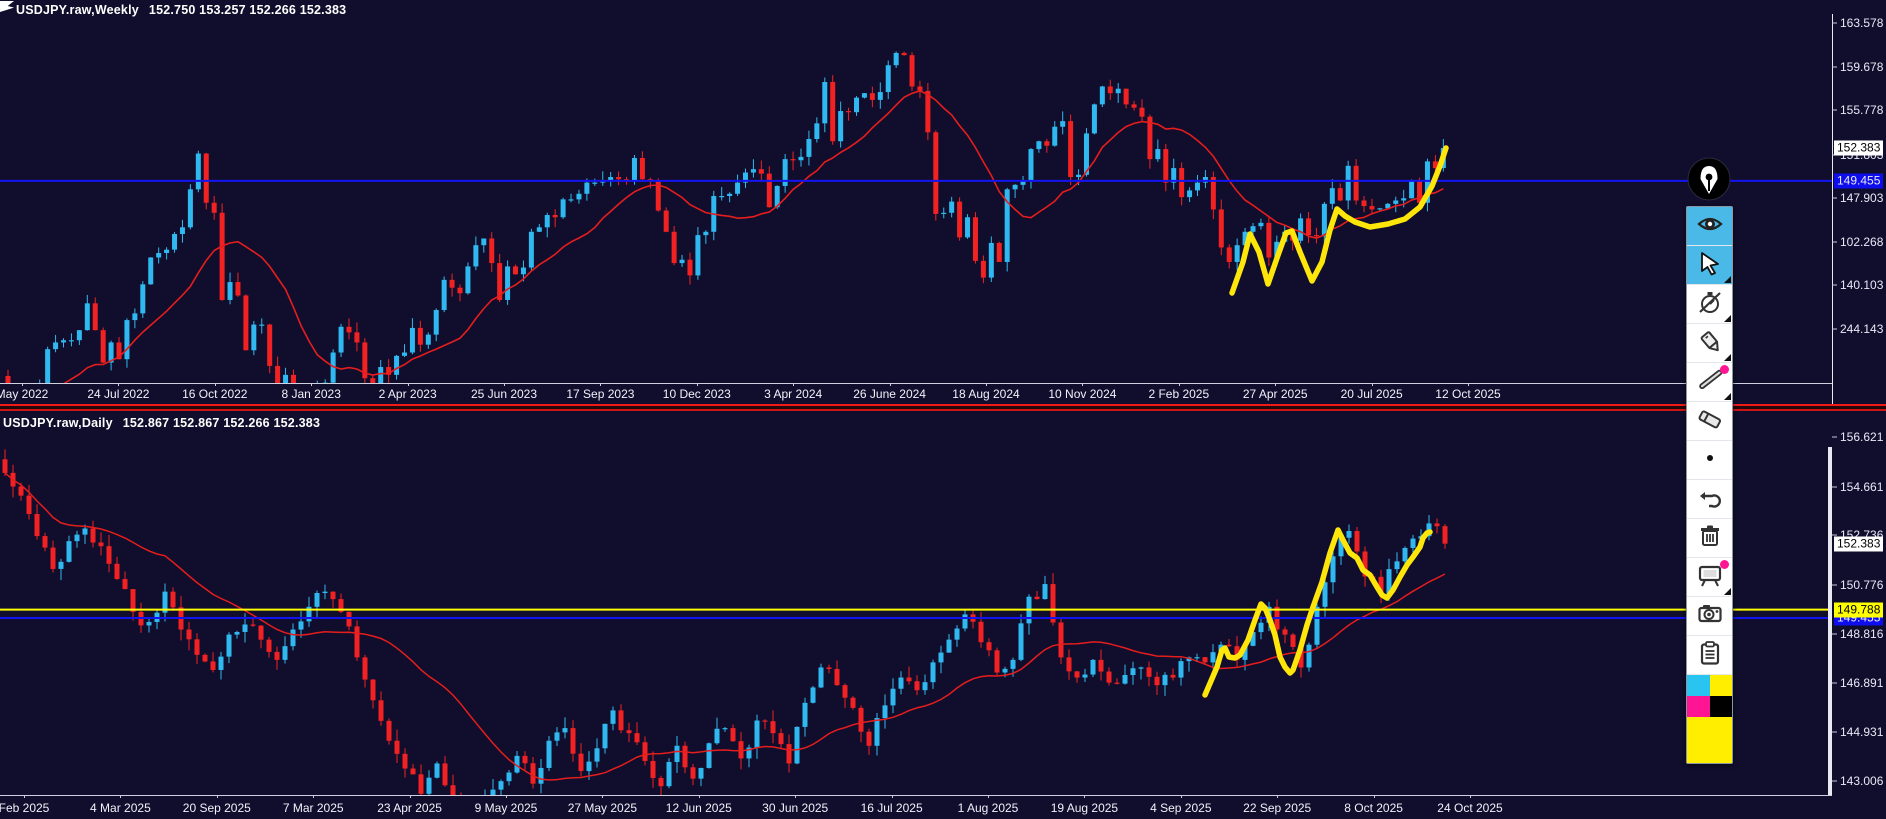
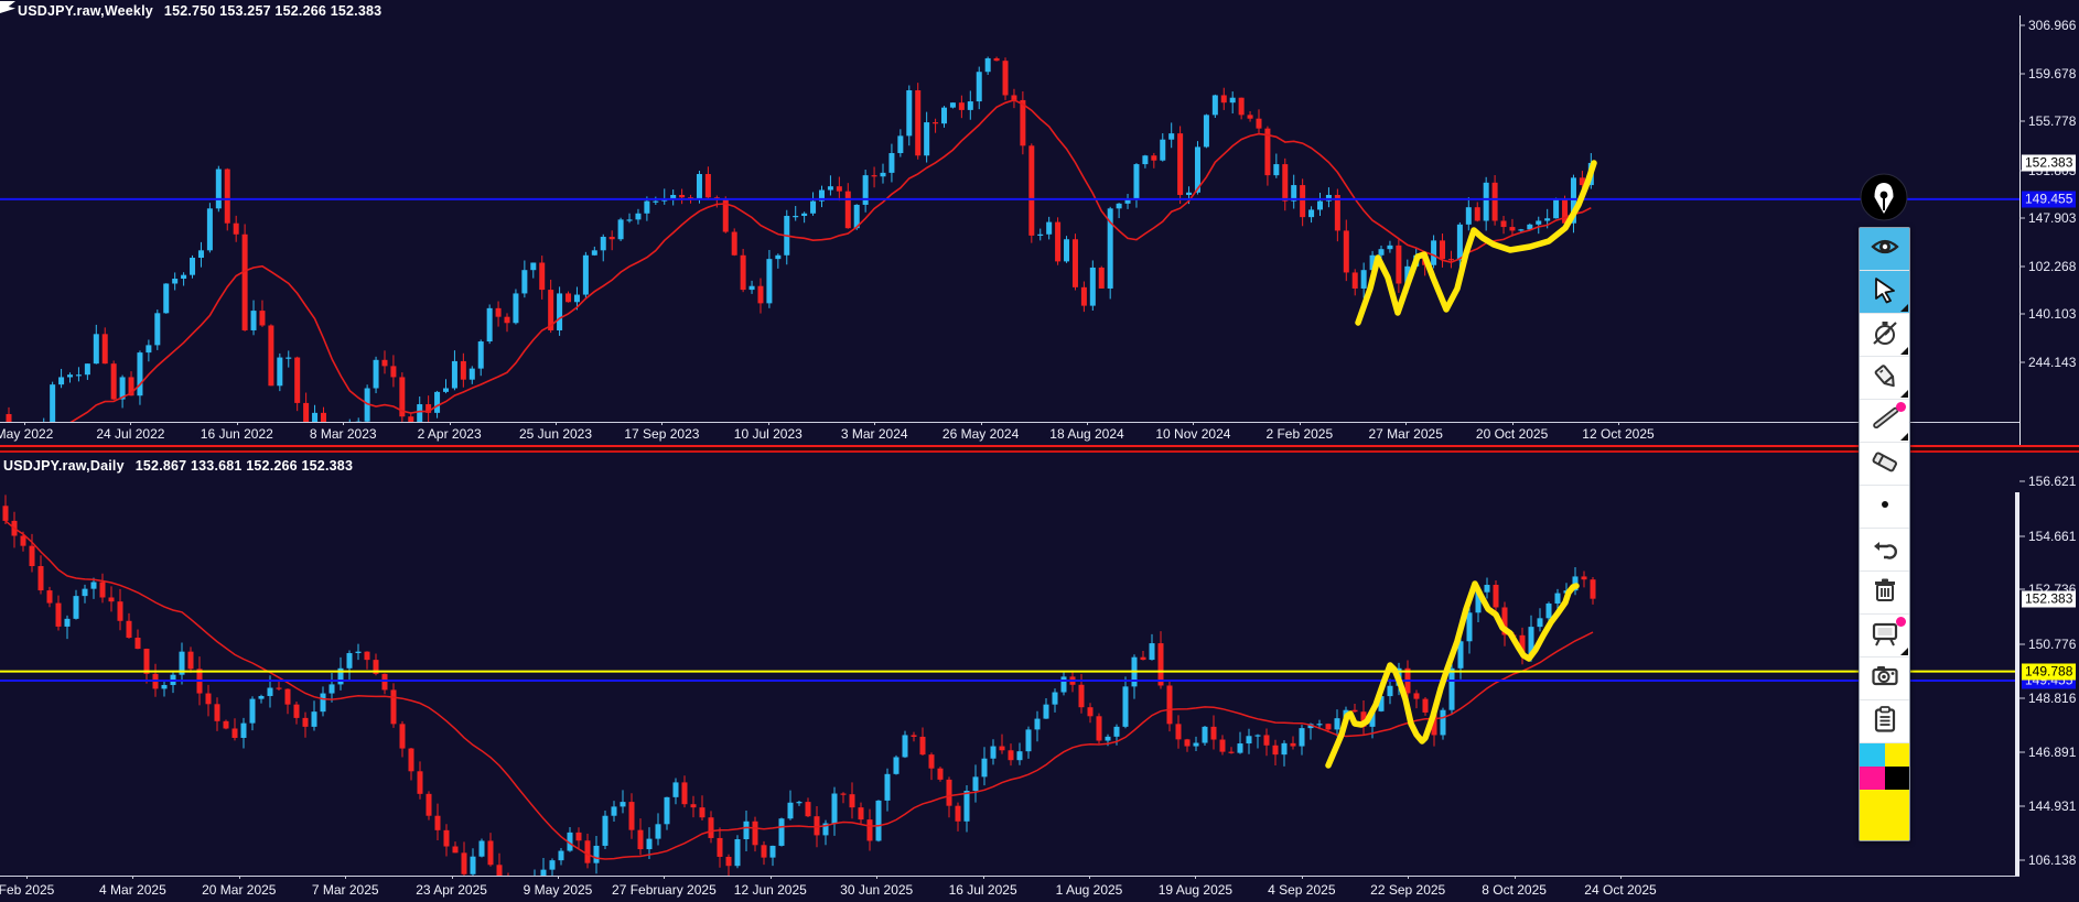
  USDJPY.raw,Weekly 152.750 153.257 152.266 152.383
- USDJPY.raw,Daily 152.867 152.867 152.266 152.383
+ USDJPY.raw,Daily 152.867 133.681 152.266 152.383
- 163.578
+ 306.966
  159.678
  155.778
  147.903
  102.268
  140.103
  244.143
  149.455
  152.383
  May 2022
  24 Jul 2022
- 16 Oct 2022
+ 16 Jun 2022
- 8 Jan 2023
+ 8 Mar 2023
  2 Apr 2023
  25 Jun 2023
  17 Sep 2023
- 10 Dec 2023
+ 10 Jul 2023
- 3 Apr 2024
+ 3 Mar 2024
- 26 June 2024
+ 26 May 2024
  18 Aug 2024
  10 Nov 2024
  2 Feb 2025
- 27 Apr 2025
+ 27 Mar 2025
- 20 Jul 2025
+ 20 Oct 2025
  12 Oct 2025
  156.621
  154.661
  152.736
  150.776
  148.816
  146.891
  144.931
- 143.006
+ 106.138
  149.455
  149.788
  152.383
  Feb 2025
  4 Mar 2025
- 20 Sep 2025
+ 20 Mar 2025
  7 Mar 2025
  23 Apr 2025
  9 May 2025
- 27 May 2025
+ 27 February 2025
  12 Jun 2025
  30 Jun 2025
  16 Jul 2025
  1 Aug 2025
  19 Aug 2025
  4 Sep 2025
  22 Sep 2025
  8 Oct 2025
  24 Oct 2025
